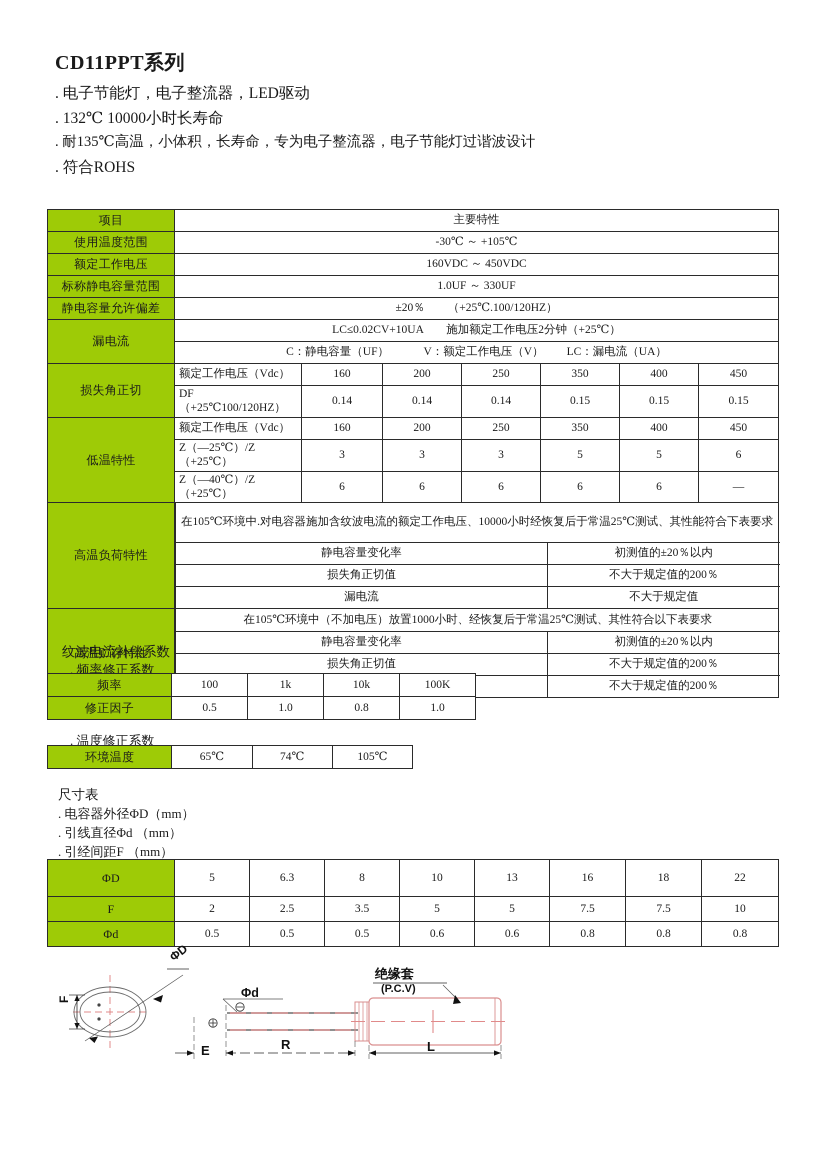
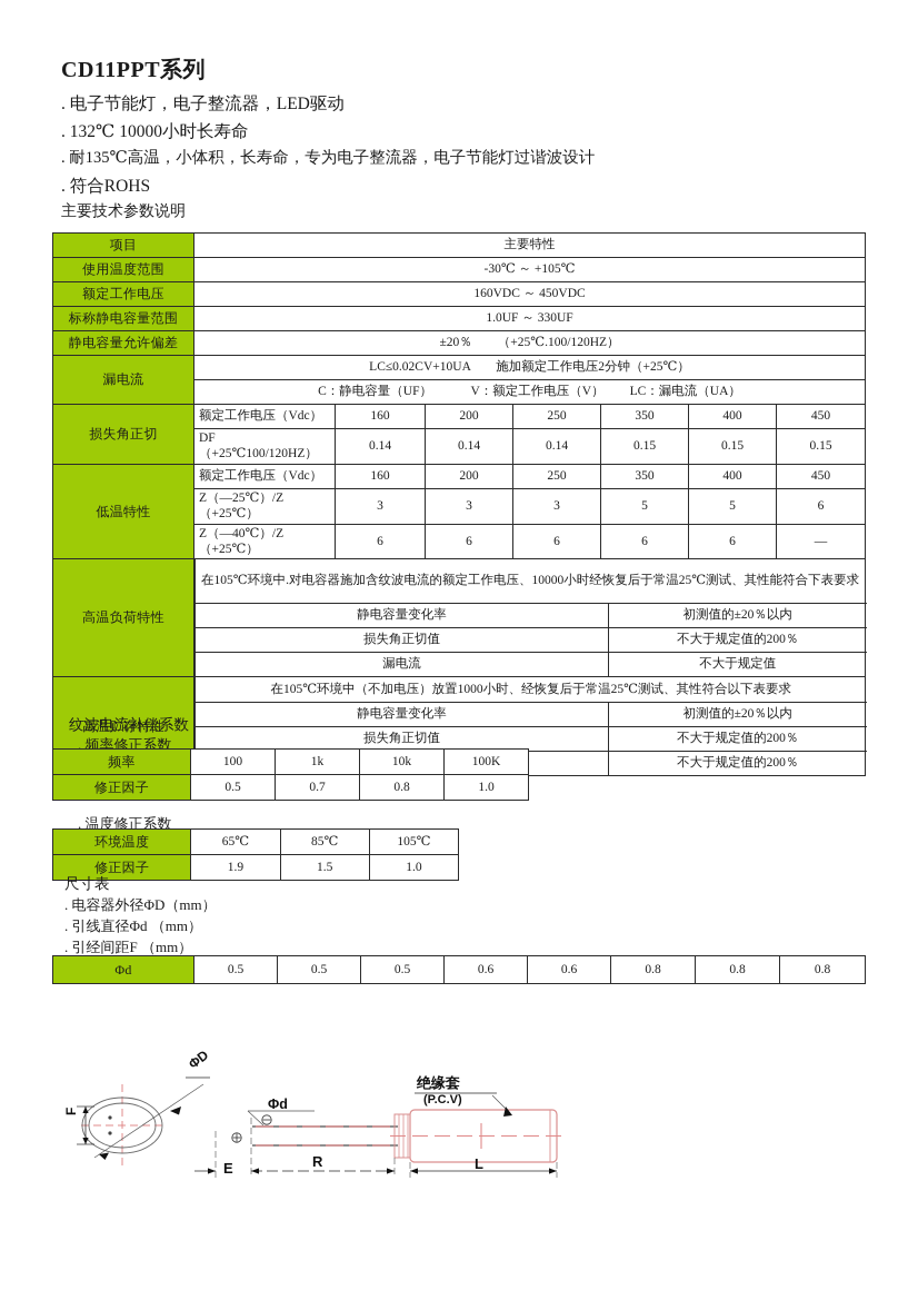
  CD11PPT系列
  . 电子节能灯，电子整流器，LED驱动
  . 132℃ 10000小时长寿命
  . 耐135℃高温，小体积，长寿命，专为电子整流器，电子节能灯过谐波设计
  . 符合ROHS
+ 主要技术参数说明
  项目	主要特性
  使用温度范围	-30℃ ～ +105℃
  额定工作电压	160VDC ～ 450VDC
  标称静电容量范围	1.0UF ～ 330UF
  静电容量允许偏差	±20％ （+25℃.100/120HZ）
  漏电流	LC≤0.02CV+10UA 施加额定工作电压2分钟（+25℃）
  C：静电容量（UF） V：额定工作电压（V） LC：漏电流（UA）
  损失角正切	额定工作电压（Vdc）	160	200	250	350	400	450
  DF（+25℃100/120HZ）	0.14	0.14	0.14	0.15	0.15	0.15
  低温特性	额定工作电压（Vdc）	160	200	250	350	400	450
  Z（—25℃）/Z（+25℃）	3	3	3	5	5	6
  Z（—40℃）/Z（+25℃）	6	6	6	6	6	—
  高温负荷特性
  在105℃环境中.对电容器施加含纹波电流的额定工作电压、10000小时经恢复后于常温25℃测试、其性能符合下表要求
  静电容量变化率	初测值的±20％以内
  损失角正切值	不大于规定值的200％
  漏电流	不大于规定值
  高温贮存特性
  在105℃环境中（不加电压）放置1000小时、经恢复后于常温25℃测试、其性符合以下表要求
  静电容量变化率	初测值的±20％以内
  损失角正切值	不大于规定值的200％
  	不大于规定值的200％
  纹波电流补偿系数
  . 频率修正系数
  频率	100	1k	10k	100K
- 修正因子	0.5	1.0	0.8	1.0
+ 修正因子	0.5	0.7	0.8	1.0
  . 温度修正系数
- 环境温度	65℃	74℃	105℃
+ 环境温度	65℃	85℃	105℃
+ 修正因子	1.9	1.5	1.0
  尺寸表
  . 电容器外径ΦD（mm）
  . 引线直径Φd （mm）
  . 引经间距F （mm）
- ΦD	5	6.3	8	10	13	16	18	22
- F	2	2.5	3.5	5	5	7.5	7.5	10
  Φd	0.5	0.5	0.5	0.6	0.6	0.8	0.8	0.8
  Φd
  绝缘套
  (P.C.V)
  E
  R
  L
